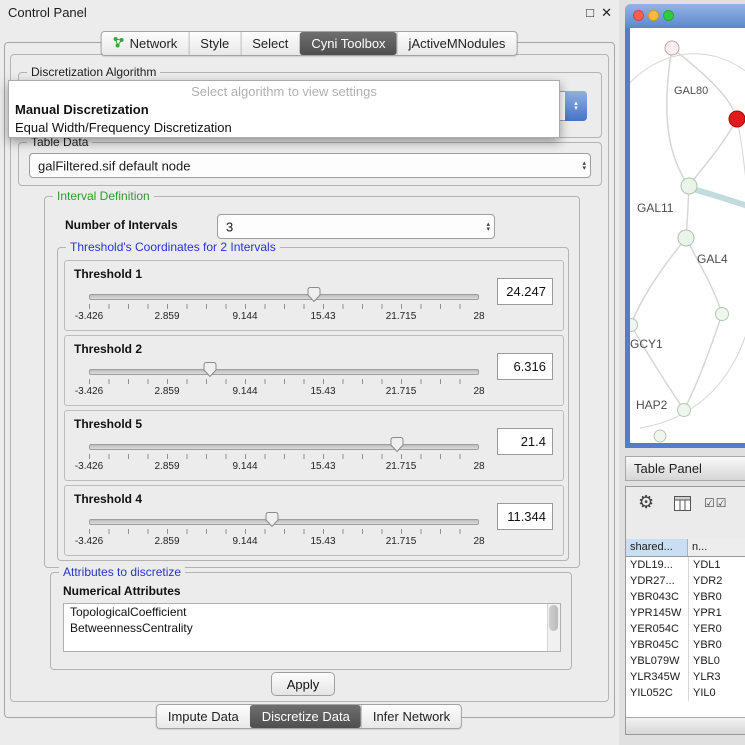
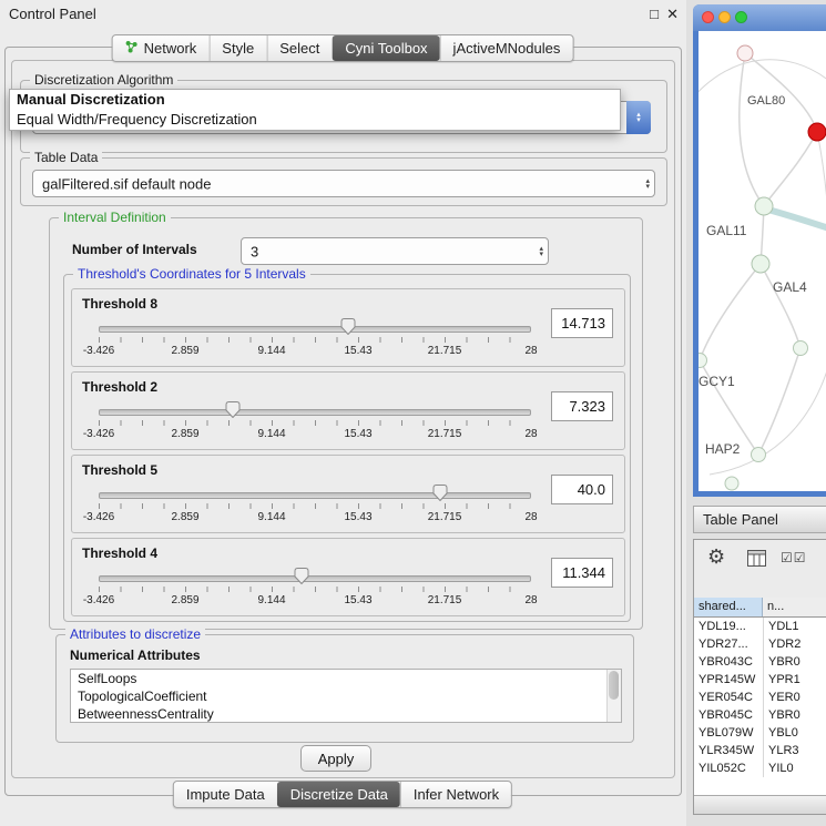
  Control Panel
  □
  ✕
  Network
  Style
  Select
  Cyni Toolbox
  jActiveMNodules
  Discretization Algorithm
- Select algorithm to view settings
  Manual Discretization
  Equal Width/Frequency Discretization
  Table Data
  galFiltered.sif default node
  Interval Definition
  Number of Intervals
  3
- Threshold's Coordinates for 2 Intervals
+ Threshold's Coordinates for 5 Intervals
- Threshold 1
+ Threshold 8
- 24.247
+ 14.713
  -3.426
  2.859
  9.144
  15.43
  21.715
  28
  Threshold 2
- 6.316
+ 7.323
  -3.426
  2.859
  9.144
  15.43
  21.715
  28
  Threshold 5
- 21.4
+ 40.0
  -3.426
  2.859
  9.144
  15.43
  21.715
  28
  Threshold 4
  11.344
  -3.426
  2.859
  9.144
  15.43
  21.715
  28
  Attributes to discretize
  Numerical Attributes
+ SelfLoops
  TopologicalCoefficient
  BetweennessCentrality
  Apply
  Impute Data
  Discretize Data
  Infer Network
  GAL80
  GAL11
  GAL4
  GCY1
  HAP2
  Table Panel
  ⚙
  ☑☑
  shared...
  n...
  YDL19...
  YDL1
  YDR27...
  YDR2
  YBR043C
  YBR0
  YPR145W
  YPR1
  YER054C
  YER0
  YBR045C
  YBR0
  YBL079W
  YBL0
  YLR345W
  YLR3
  YIL052C
  YIL0
